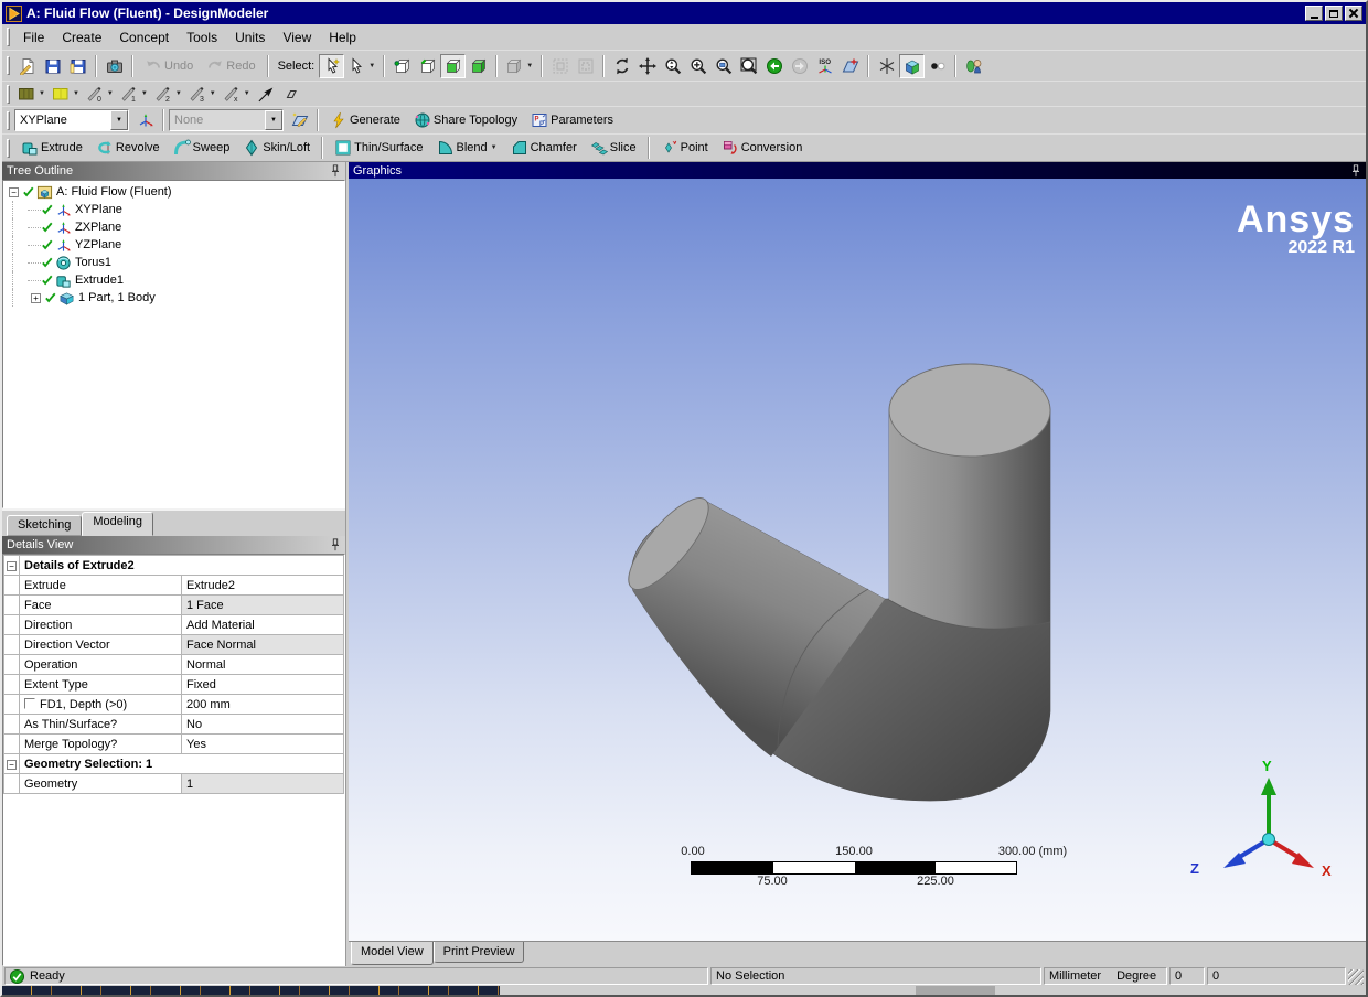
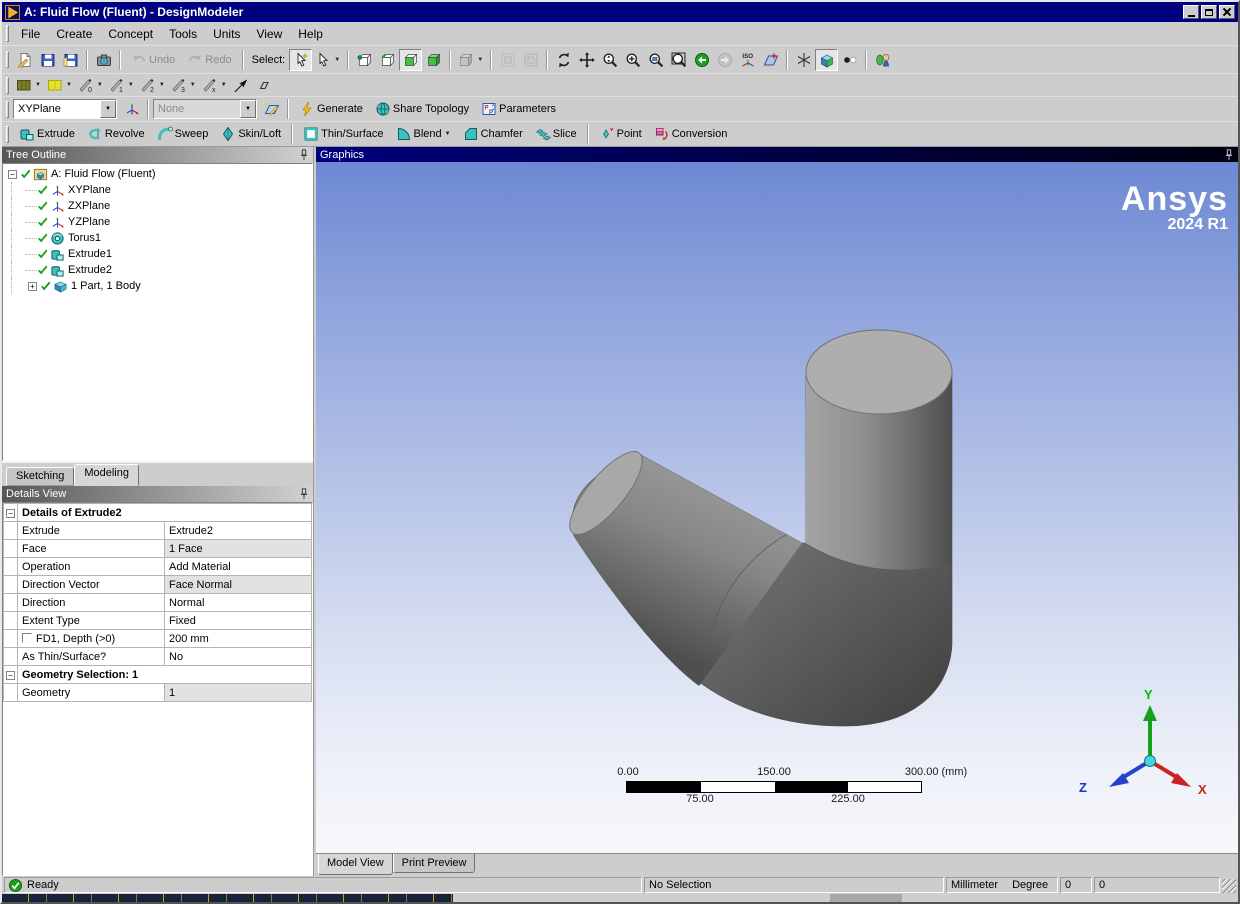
  A: Fluid Flow (Fluent) - DesignModeler
  File Create Concept Tools Units View Help
  Undo
  Redo
  Select:
  XYPlane
  None
  Generate
  Share Topology
  Parameters
  Extrude
  Revolve
  Sweep
  Skin/Loft
  Thin/Surface
  Blend
  Chamfer
  Slice
  Point
  Conversion
  Tree Outline
  −
  A: Fluid Flow (Fluent)
  XYPlane
  ZXPlane
  YZPlane
  Torus1
  Extrude1
+ Extrude2
  +
  1 Part, 1 Body
  Sketching
  Modeling
  Details View
  −	Details of Extrude2
  	Extrude	Extrude2
  	Face	1 Face
- 	Direction	Add Material
+ 	Operation	Add Material
  	Direction Vector	Face Normal
- 	Operation	Normal
+ 	Direction	Normal
  	Extent Type	Fixed
  	FD1, Depth (>0)	200 mm
  	As Thin/Surface?	No
- 	Merge Topology?	Yes
  −	Geometry Selection: 1
  	Geometry	1
  Graphics
  Y
  Z
  X
  Ansys
- 2022 R1
+ 2024 R1
  0.00
  150.00
  300.00 (mm)
  75.00
  225.00
  Model View
  Print Preview
  Ready
  No Selection
  Millimeter
  Degree
  0
  0
